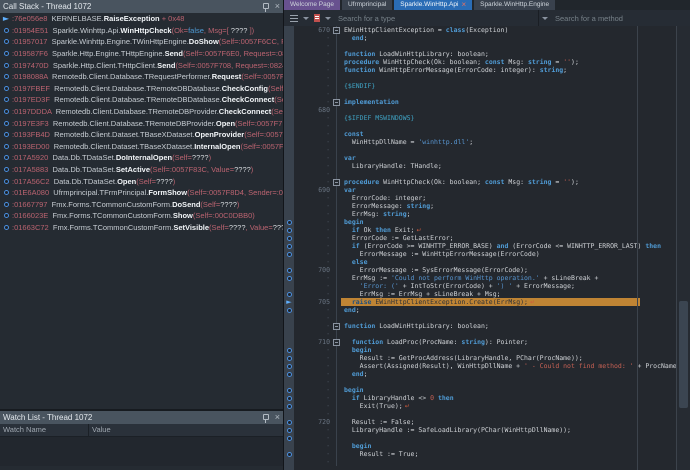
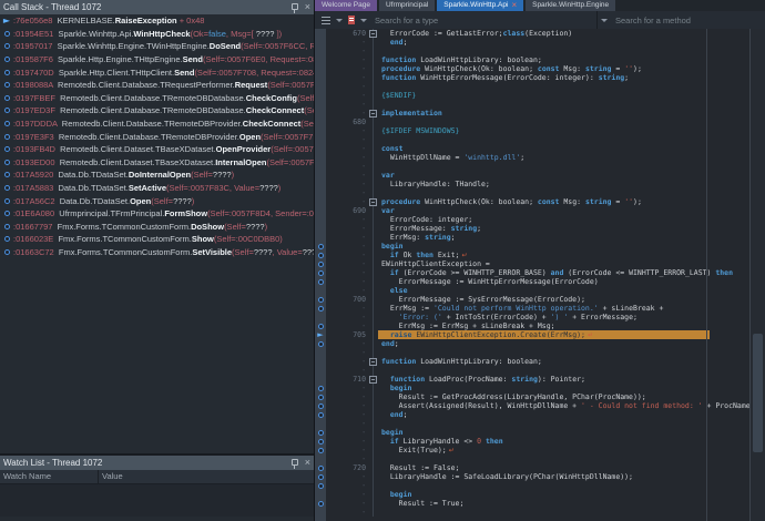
  Call Stack - Thread 1072
  ×
  ►
  :76e056e8 KERNELBASE.RaiseException + 0x48
  :01954E51 Sparkle.Winhttp.Api.WinHttpCheck(Ok=false, Msg=[ ???? ])
- :01957017 Sparkle.Winhttp.Engine.TWinHttpEngine.DoShow(Self=:0057F6CC,
+ :01957017 Sparkle.Winhttp.Engine.TWinHttpEngine.DoSend(Self=:0057F6CC, R
  :019587F6 Sparkle.Http.Engine.THttpEngine.Send(Self=:0057F6E0, Request=:0
  :0197470D Sparkle.Http.Client.THttpClient.Send(Self=:0057F708, Request=:082
  :0198088A Remotedb.Client.Database.TRequestPerformer.Request(Self=:0057F
  :0197FBEF Remotedb.Client.Database.TRemoteDBDatabase.CheckConfig(Self
  :0197ED3F Remotedb.Client.Database.TRemoteDBDatabase.CheckConnect(S
  :0197DDDA Remotedb.Client.Database.TRemoteDBProvider.CheckConnect(Se
  :0197E3F3 Remotedb.Client.Database.TRemoteDBProvider.Open(Self=:0057F7
  :0193FB4D Remotedb.Client.Dataset.TBaseXDataset.OpenProvider(Self=:0057
  :0193ED00 Remotedb.Client.Dataset.TBaseXDataset.InternalOpen(Self=:0057F
  :017A5920 Data.Db.TDataSet.DoInternalOpen(Self=????)
  :017A5883 Data.Db.TDataSet.SetActive(Self=:0057F83C, Value=????)
  :017A56C2 Data.Db.TDataSet.Open(Self=????)
  :01E6A080 Ufrmprincipal.TFrmPrincipal.FormShow(Self=:0057F8D4, Sender=:0
- :01667797 Fmx.Forms.TCommonCustomForm.DoSend(Self=????)
+ :01667797 Fmx.Forms.TCommonCustomForm.DoShow(Self=????)
  :0166023E Fmx.Forms.TCommonCustomForm.Show(Self=:00C0DBB0)
  :01663C72 Fmx.Forms.TCommonCustomForm.SetVisible(Self=????, Value=??
  Watch List - Thread 1072
  ×
  Watch Name
  Value
  ×
  Search for a type
  Search for a method
  670
- EWinHttpClientException = class(Exception)
+ ErrorCode := GetLastError;class(Exception)
  end;
  function LoadWinHttpLibrary: boolean;
  procedure WinHttpCheck(Ok: boolean; const Msg: string = '');
  function WinHttpErrorMessage(ErrorCode: integer): string;
  {$ENDIF}
  implementation
  680
  {$IFDEF MSWINDOWS}
  const
  WinHttpDllName = 'winhttp.dll';
  var
  LibraryHandle: THandle;
  procedure WinHttpCheck(Ok: boolean; const Msg: string = '');
  690
  var
  ErrorCode: integer;
  ErrorMessage: string;
  ErrMsg: string;
  begin
  if Ok then Exit;
- ErrorCode := GetLastError;
+ EWinHttpClientException =
  if (ErrorCode >= WINHTTP_ERROR_BASE) and (ErrorCode <= WINHTTP_ERROR_LAST) then
  ErrorMessage := WinHttpErrorMessage(ErrorCode)
  else
  700
  ErrorMessage := SysErrorMessage(ErrorCode);
  ErrMsg := 'Could not perform WinHttp operation.' + sLineBreak +
  'Error: (' + IntToStr(ErrorCode) + ') ' + ErrorMessage;
  ErrMsg := ErrMsg + sLineBreak + Msg;
  ►
  705
  raise EWinHttpClientException.Create(ErrMsg);
  end;
  function LoadWinHttpLibrary: boolean;
  710
  function LoadProc(ProcName: string): Pointer;
  begin
  Result := GetProcAddress(LibraryHandle, PChar(ProcName));
  Assert(Assigned(Result), WinHttpDllName + ' - Could not find method: ' + ProcName
  end;
  begin
  if LibraryHandle <> 0 then
  Exit(True);
  720
  Result := False;
  LibraryHandle := SafeLoadLibrary(PChar(WinHttpDllName));
  begin
  Result := True;
